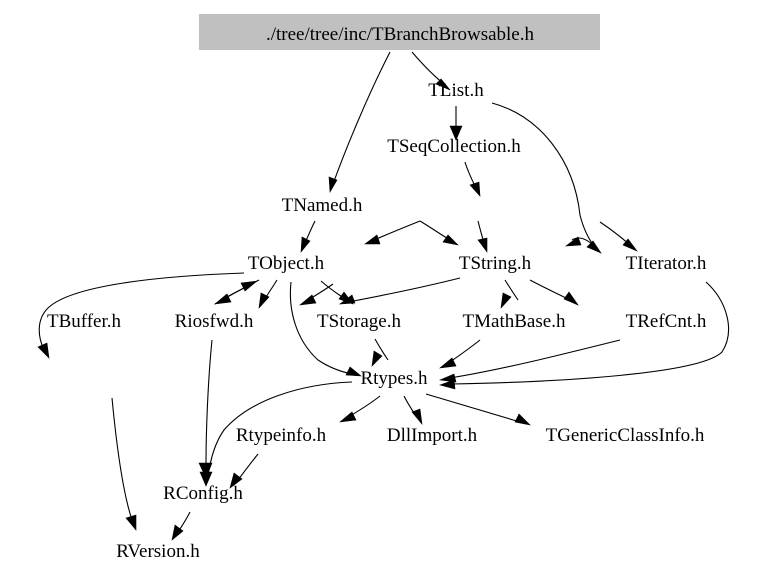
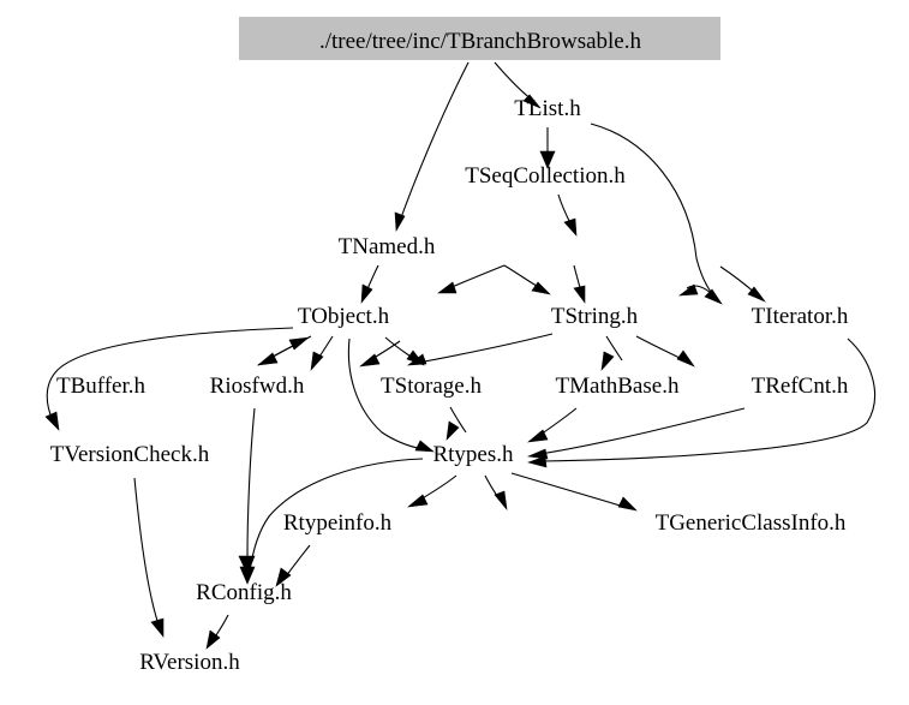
  ./tree/tree/inc/TBranchBrowsable.h
  TList.h
  TSeqCollection.h
  TNamed.h
  TObject.h
  TString.h
  TIterator.h
  TBuffer.h
  Riosfwd.h
  TStorage.h
  TMathBase.h
  TRefCnt.h
+ TVersionCheck.h
  Rtypes.h
  Rtypeinfo.h
- DllImport.h
  TGenericClassInfo.h
  RConfig.h
  RVersion.h
